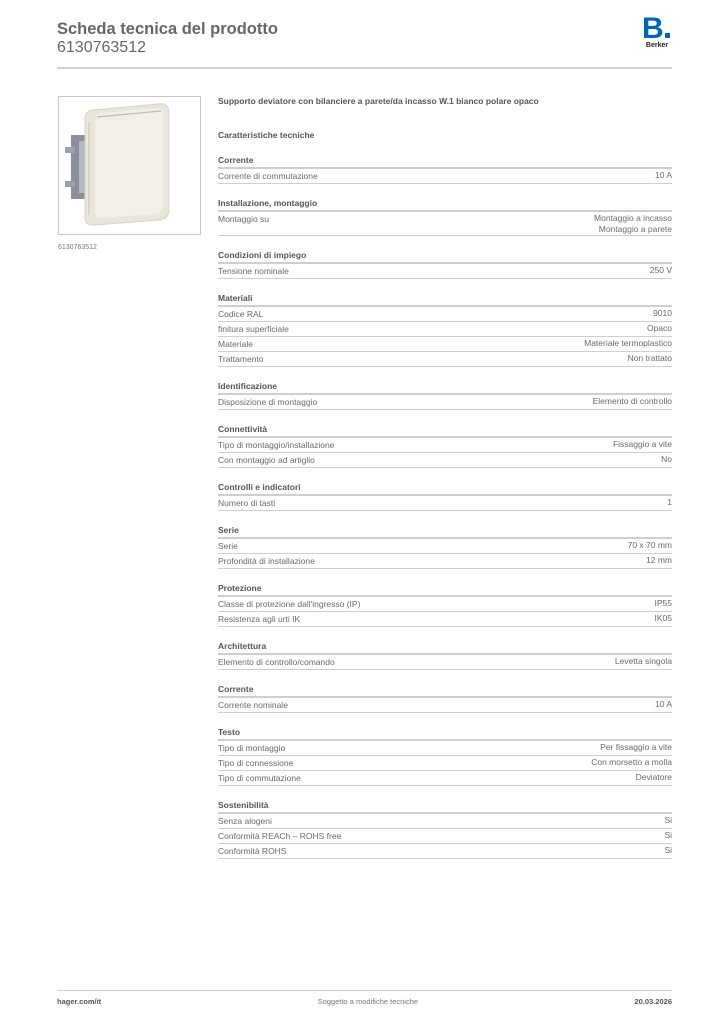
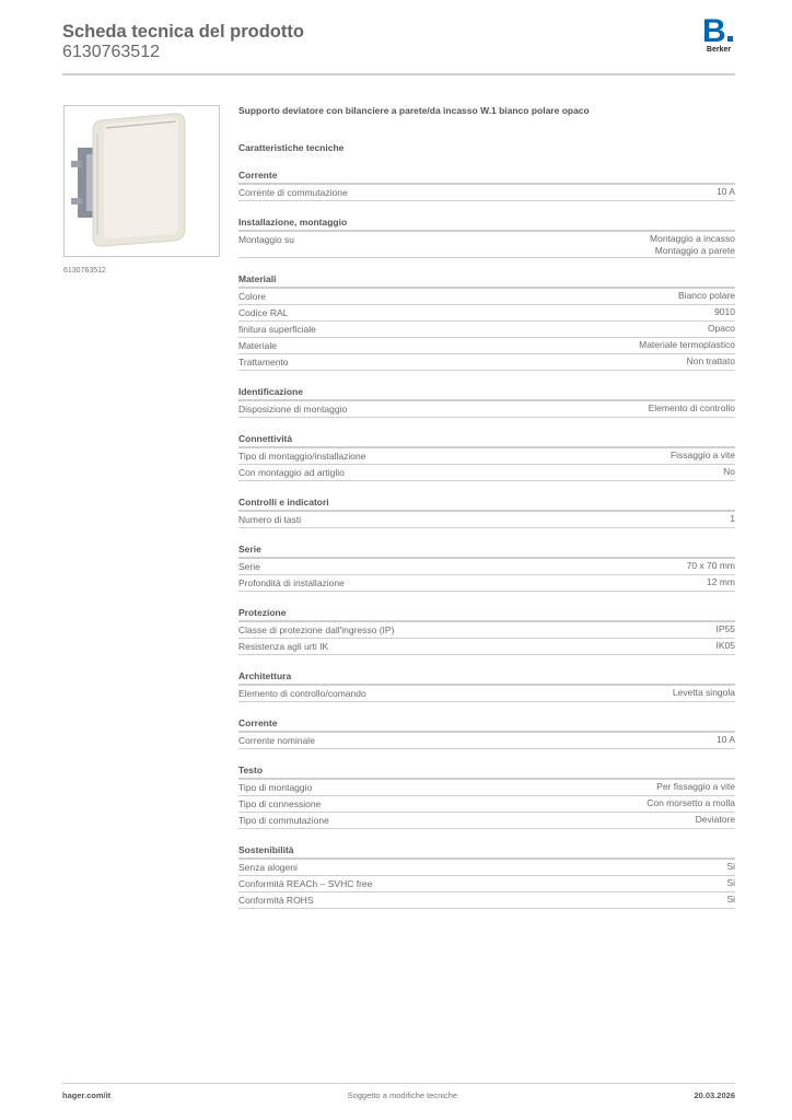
  Scheda tecnica del prodotto
  6130763512
  B
  Supporto deviatore con bilanciere a parete/da incasso W.1 bianco polare opaco
  Caratteristiche tecniche
  Corrente
  Corrente di commutazione
  10 A
  Installazione, montaggio
  Montaggio su
  Montaggio a incasso
  Montaggio a parete
- Condizioni di impiego
- Tensione nominale
- 250 V
  Materiali
+ Colore
+ Bianco polare
  Codice RAL
  9010
  finitura superficiale
  Opaco
  Materiale
  Materiale termoplastico
  Trattamento
  Non trattato
  Identificazione
  Disposizione di montaggio
  Elemento di controllo
  Connettività
  Tipo di montaggio/installazione
  Fissaggio a vite
  Con montaggio ad artiglio
  No
  Controlli e indicatori
  Numero di tasti
  1
  Serie
  Serie
  70 x 70 mm
  Profondità di installazione
  12 mm
  Protezione
  Classe di protezione dall'ingresso (IP)
  IP55
  Resistenza agli urti IK
  IK05
  Architettura
  Elemento di controllo/comando
  Levetta singola
  Corrente
  Corrente nominale
  10 A
  Testo
  Tipo di montaggio
  Per fissaggio a vite
  Tipo di connessione
  Con morsetto a molla
  Tipo di commutazione
  Deviatore
  Sostenibilità
  Senza alogeni
  Si
- Conformità REACh – ROHS free
+ Conformità REACh – SVHC free
  Si
  Conformità ROHS
  Si
  hager.com/it
  Soggetto a modifiche tecniche
  20.03.2026
